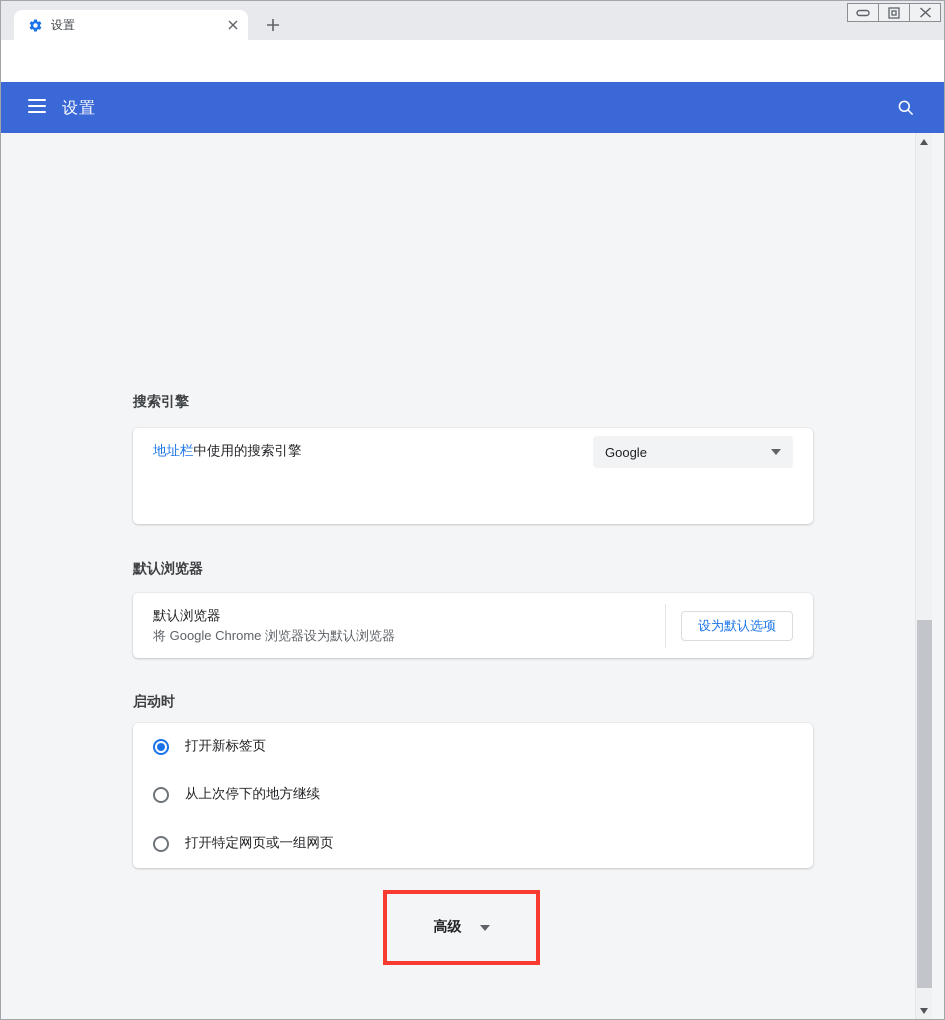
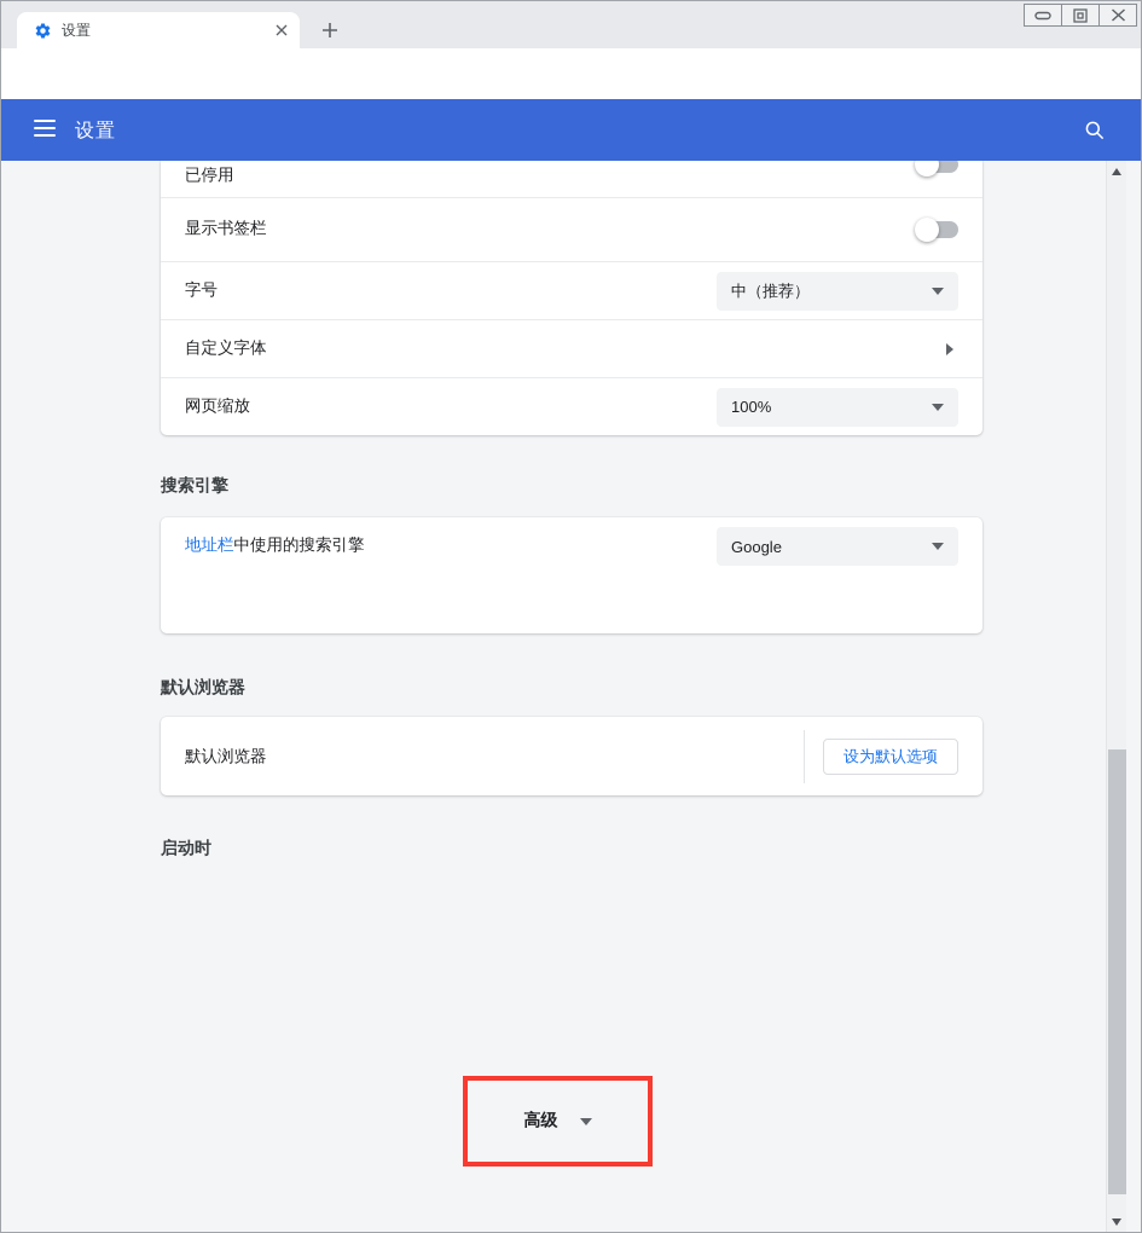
  设置
  设置
+ 已停用
+ 显示书签栏
+ 字号
+ 中（推荐）
+ 自定义字体
+ 网页缩放
+ 100%
  搜索引擎
  地址栏中使用的搜索引擎
  Google
  默认浏览器
  默认浏览器
- 将 Google Chrome 浏览器设为默认浏览器
  设为默认选项
  启动时
- 打开新标签页
- 从上次停下的地方继续
- 打开特定网页或一组网页
  高级
